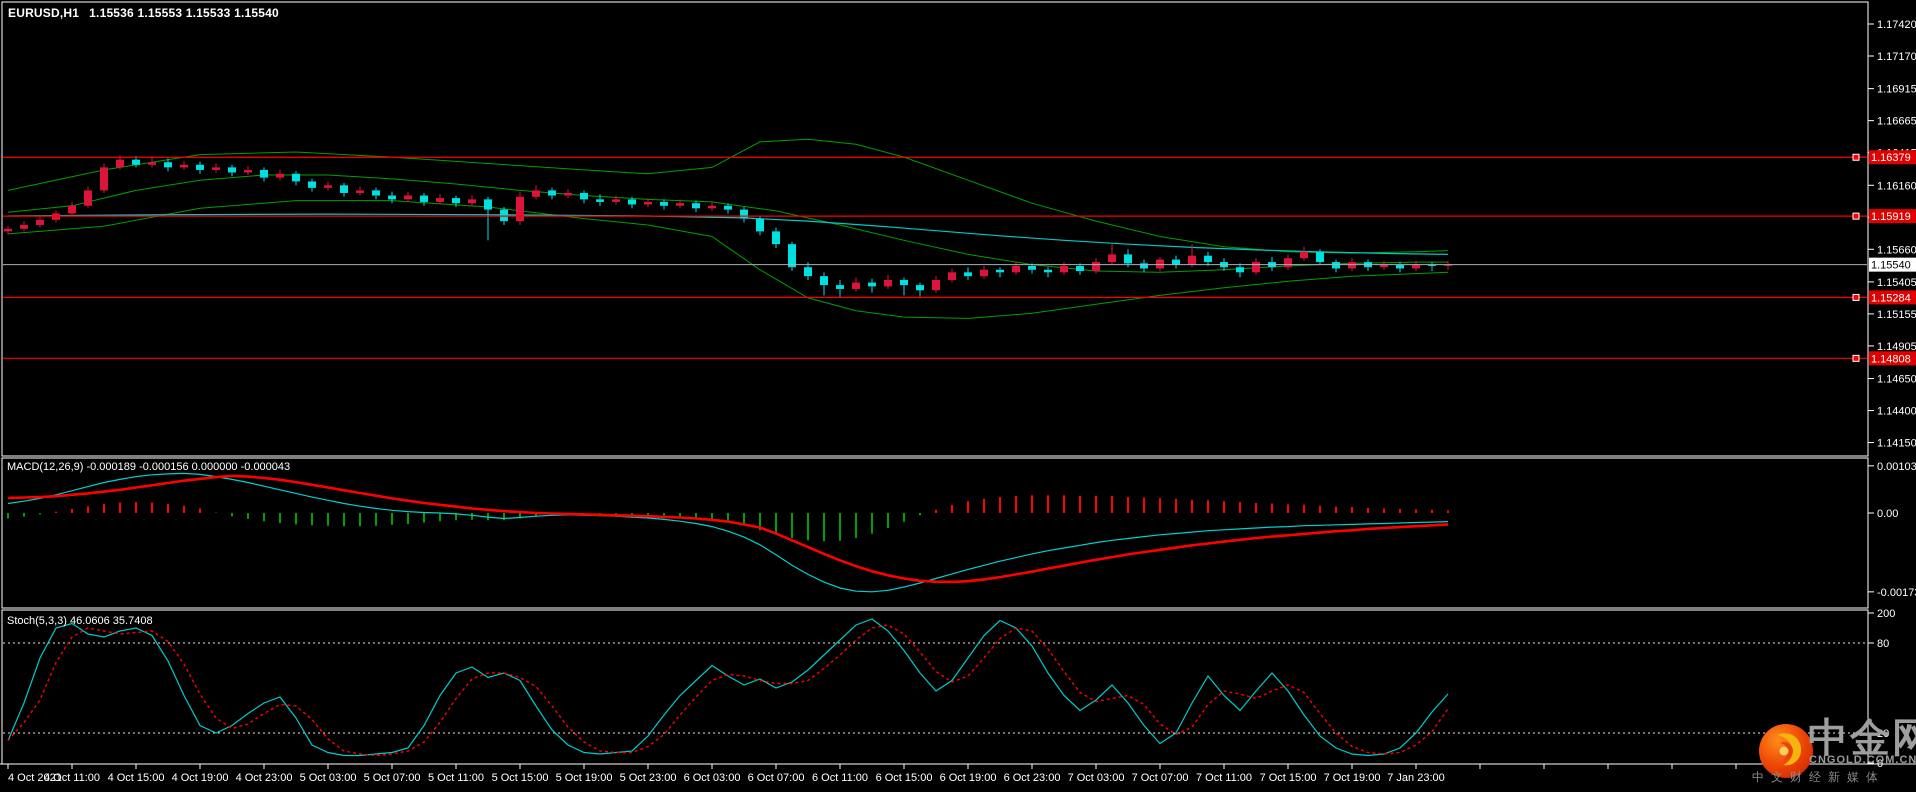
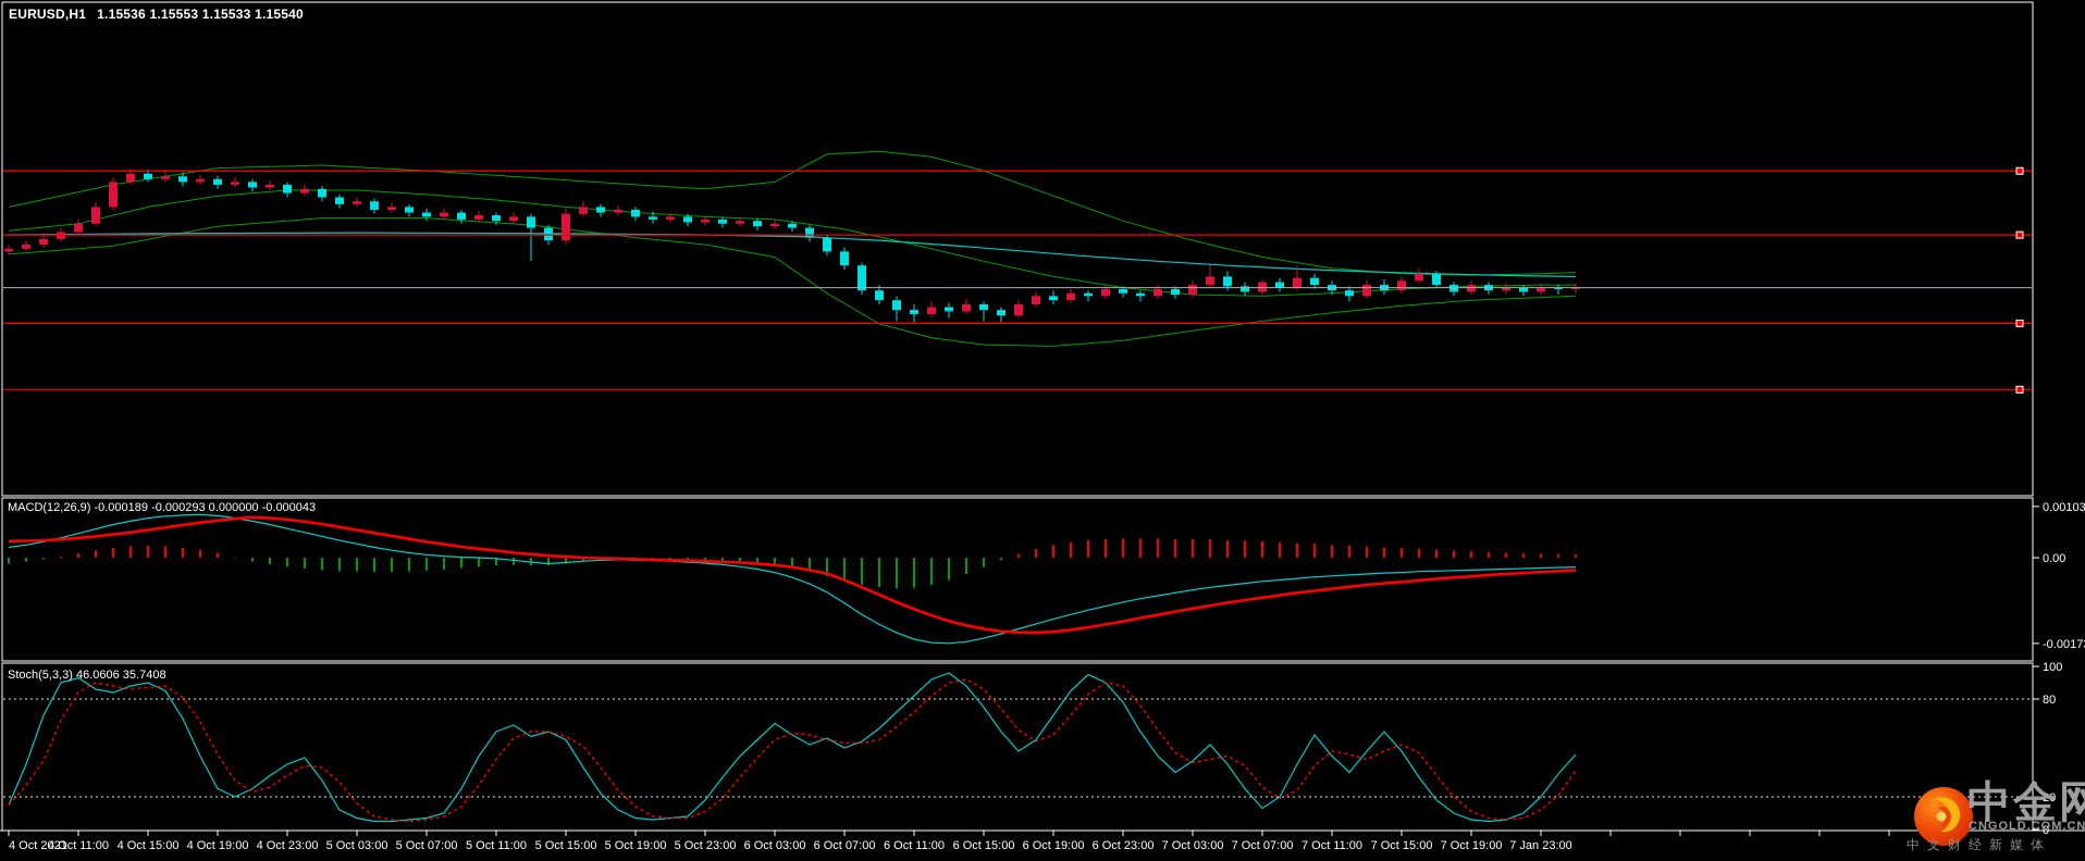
- 1.17420
- 1.17170
- 1.16915
- 1.16665
- 1.16160
- 1.15660
- 1.15405
- 1.15155
- 1.14905
- 1.14650
- 1.14400
- 1.14150
- 1.16379
- 1.15919
- 1.15540
- 1.15284
- 1.14808
  0.00103
  0.00
  -0.0017
- 200
+ 100
  80
  20
  0
  4 Oct 2021
  4 Oct 11:00
  4 Oct 15:00
  4 Oct 19:00
  4 Oct 23:00
  5 Oct 03:00
  5 Oct 07:00
  5 Oct 11:00
  5 Oct 15:00
  5 Oct 19:00
  5 Oct 23:00
  6 Oct 03:00
  6 Oct 07:00
  6 Oct 11:00
  6 Oct 15:00
  6 Oct 19:00
  6 Oct 23:00
  7 Oct 03:00
  7 Oct 07:00
  7 Oct 11:00
  7 Oct 15:00
  7 Oct 19:00
  7 Jan 23:00
  EURUSD,H1 1.15536 1.15553 1.15533 1.15540
- MACD(12,26,9) -0.000189 -0.000156 0.000000 -0.000043
+ MACD(12,26,9) -0.000189 -0.000293 0.000000 -0.000043
  Stoch(5,3,3) 46.0606 35.7408
  中金网
  CNGOLD.COM.CN
  中文财经新媒体
